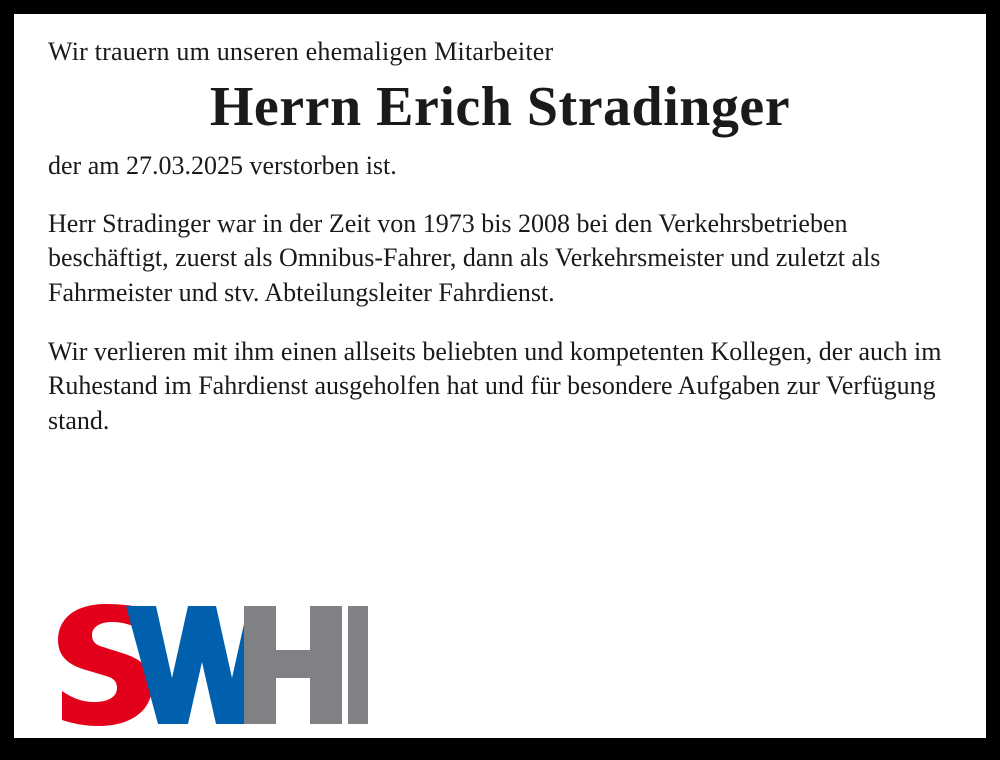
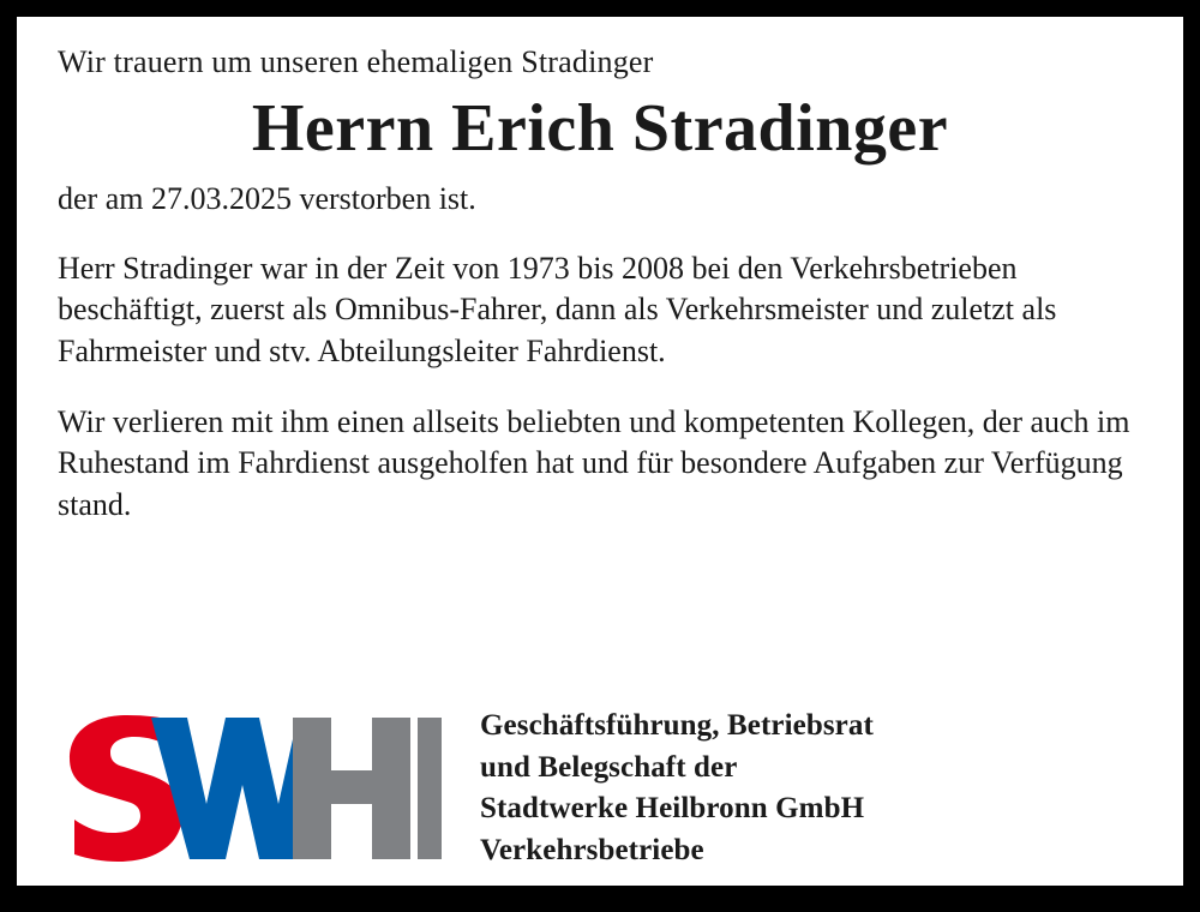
- Wir trauern um unseren ehemaligen Mitarbeiter
+ Wir trauern um unseren ehemaligen Stradinger
  Herrn Erich Stradinger
  der am 27.03.2025 verstorben ist.
  Herr Stradinger war in der Zeit von 1973 bis 2008 bei den Verkehrsbetrieben beschäftigt, zuerst als Omnibus-Fahrer, dann als Verkehrsmeister und zuletzt als Fahrmeister und stv. Abteilungsleiter Fahrdienst.
  Wir verlieren mit ihm einen allseits beliebten und kompetenten Kollegen, der auch im Ruhestand im Fahrdienst ausgeholfen hat und für besondere Aufgaben zur Verfügung stand.
+ Geschäftsführung, Betriebsrat
+ und Belegschaft der
+ Stadtwerke Heilbronn GmbH
+ Verkehrsbetriebe
